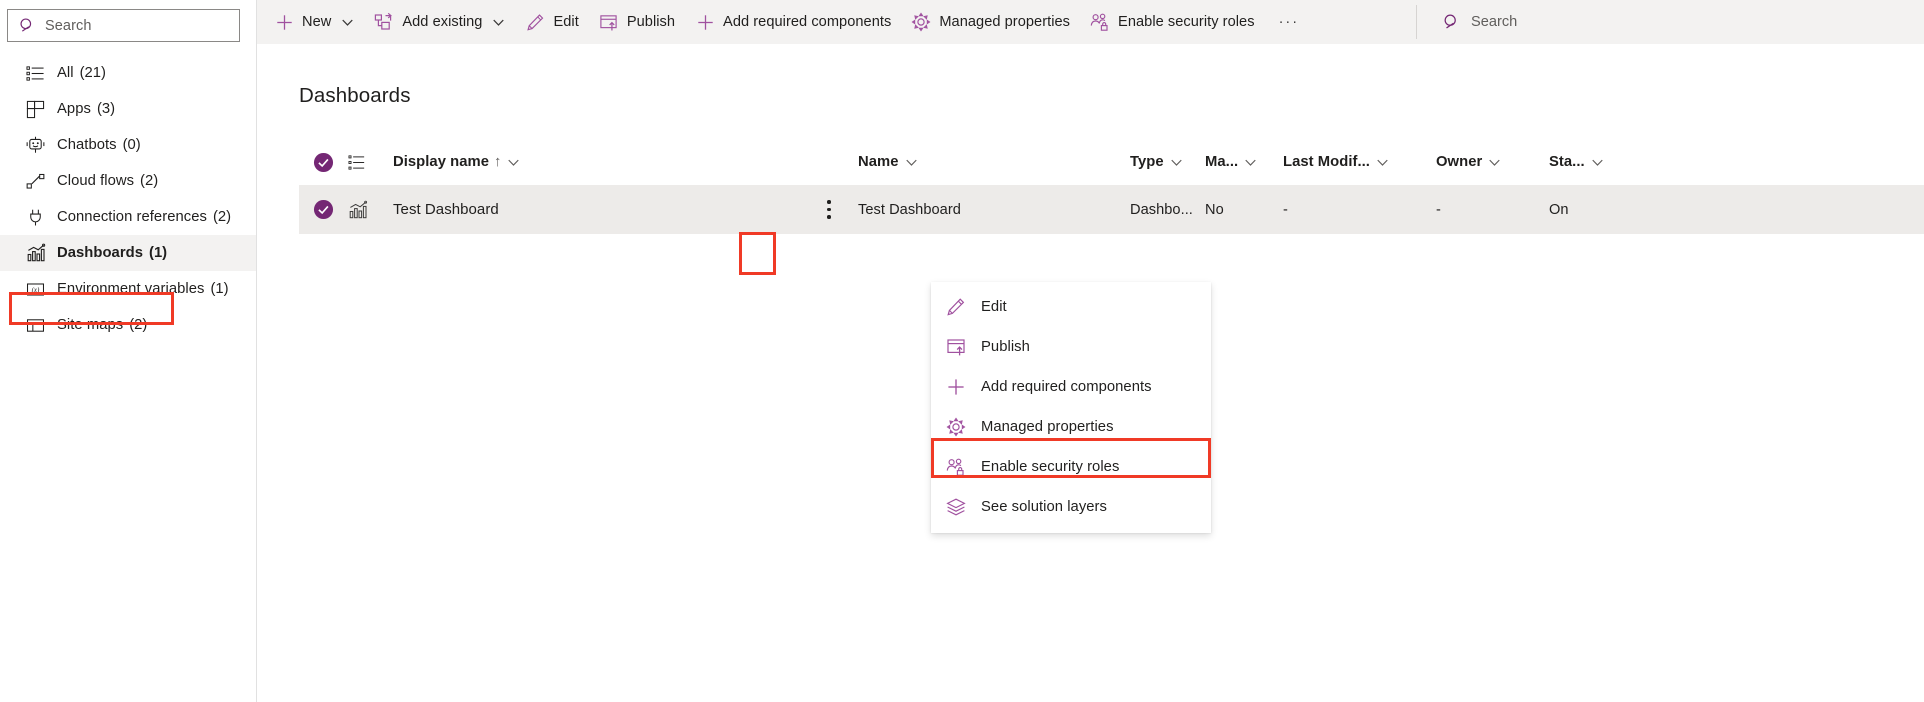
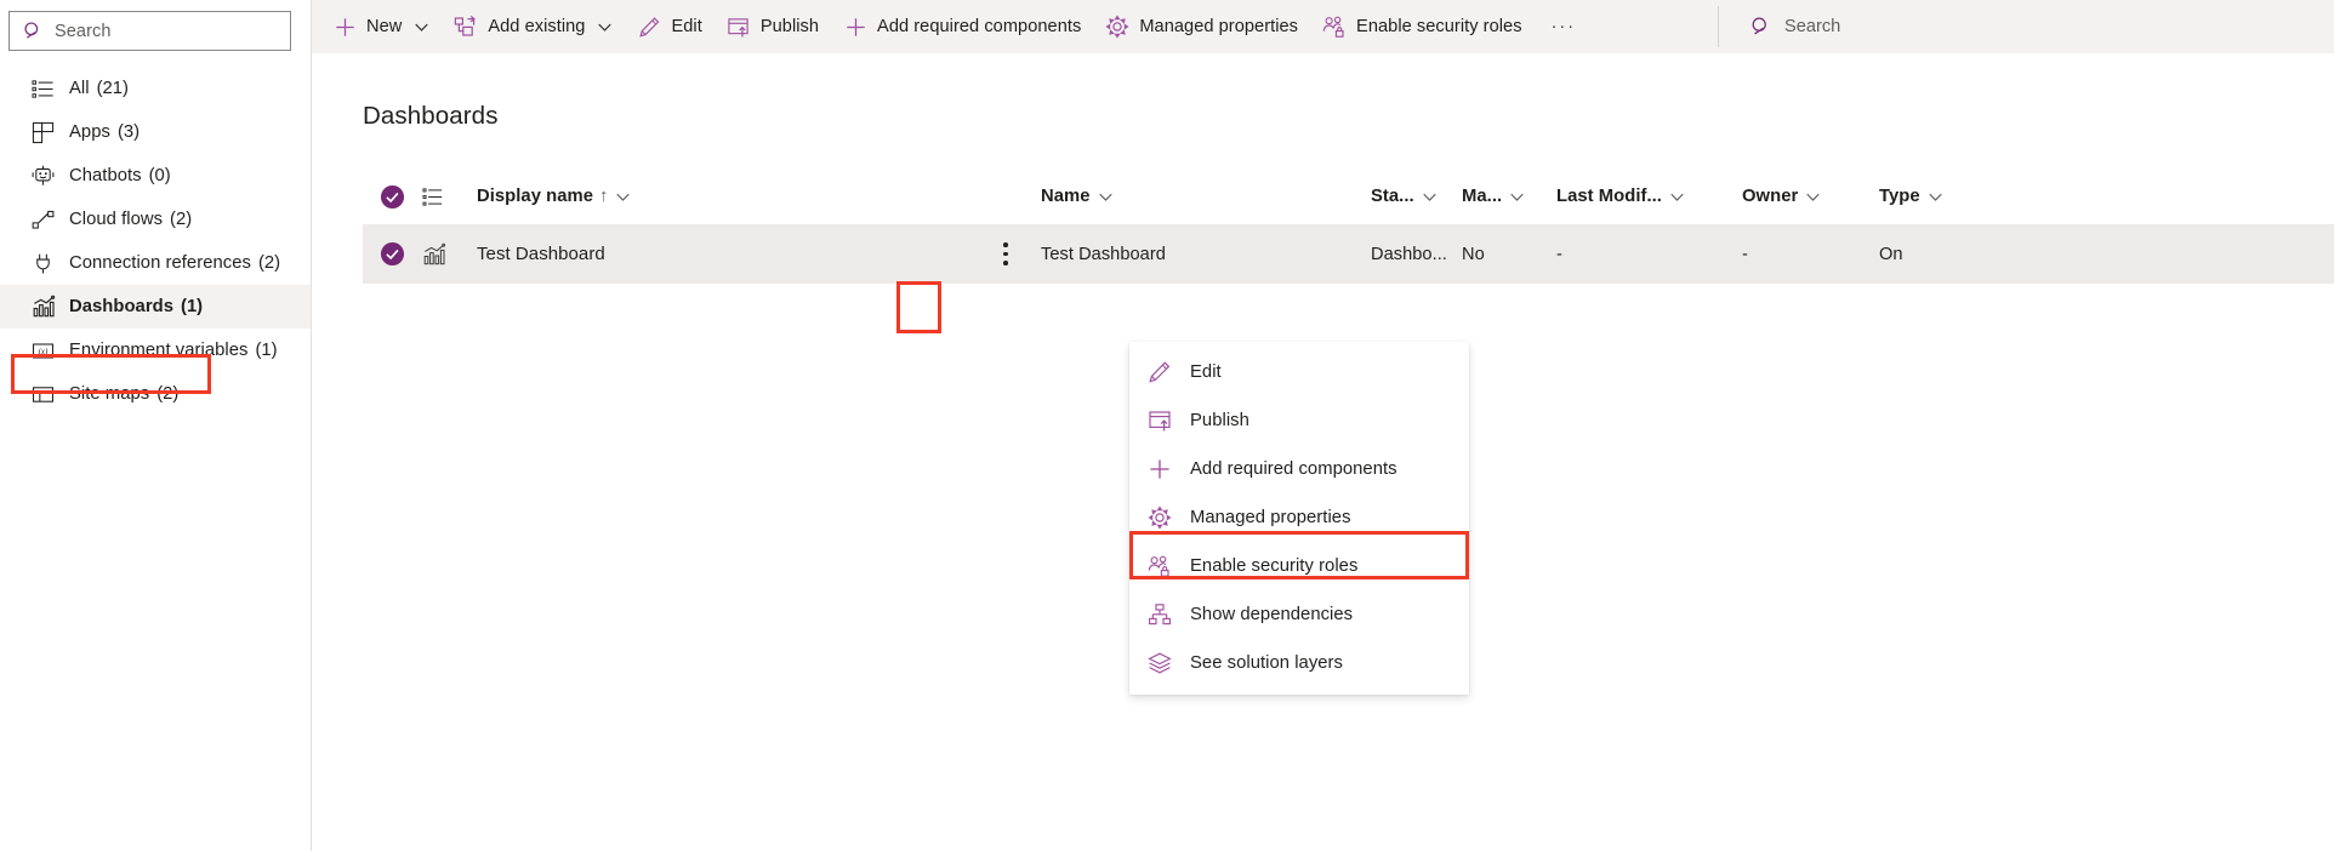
  Search
  All
  (21)
  Apps
  (3)
  Chatbots
  (0)
  Cloud flows
  (2)
  Connection references
  (2)
  Dashboards
  (1)
  (x)
  Environment variables
  (1)
  Site maps
  (2)
  New
  Add existing
  Edit
  Publish
  Add required components
  Managed properties
  Enable security roles
  ···
  Search
  Dashboards
  Display name
  ↑
  Name
- Type
+ Sta...
  Ma...
  Last Modif...
  Owner
- Sta...
+ Type
  Test Dashboard
  Test Dashboard
  Dashbo...
  No
  -
  -
  On
  Edit
  Publish
  Add required components
  Managed properties
  Enable security roles
+ Show dependencies
  See solution layers
